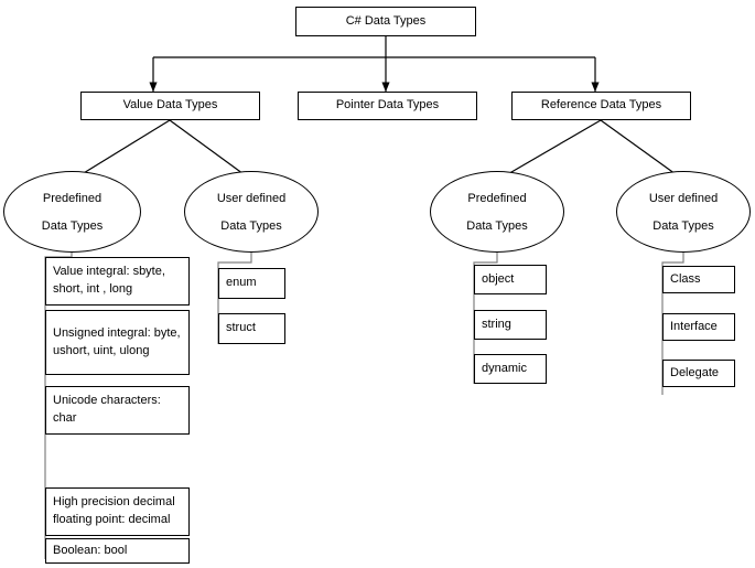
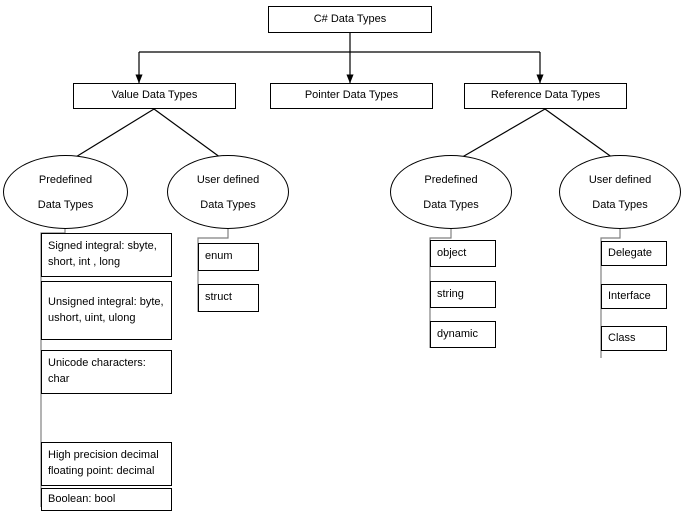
  C# Data Types
  Value Data Types
  Pointer Data Types
  Reference Data Types
  Predefined
  Data Types
  User defined
  Data Types
  Predefined
  Data Types
  User defined
  Data Types
- Value integral: sbyte, short, int , long
+ Signed integral: sbyte, short, int , long
  Unsigned integral: byte, ushort, uint, ulong
  Unicode characters: char
  High precision decimal floating point: decimal
  Boolean: bool
  enum
  struct
  object
  string
  dynamic
- Class
+ Delegate
  Interface
- Delegate
+ Class
